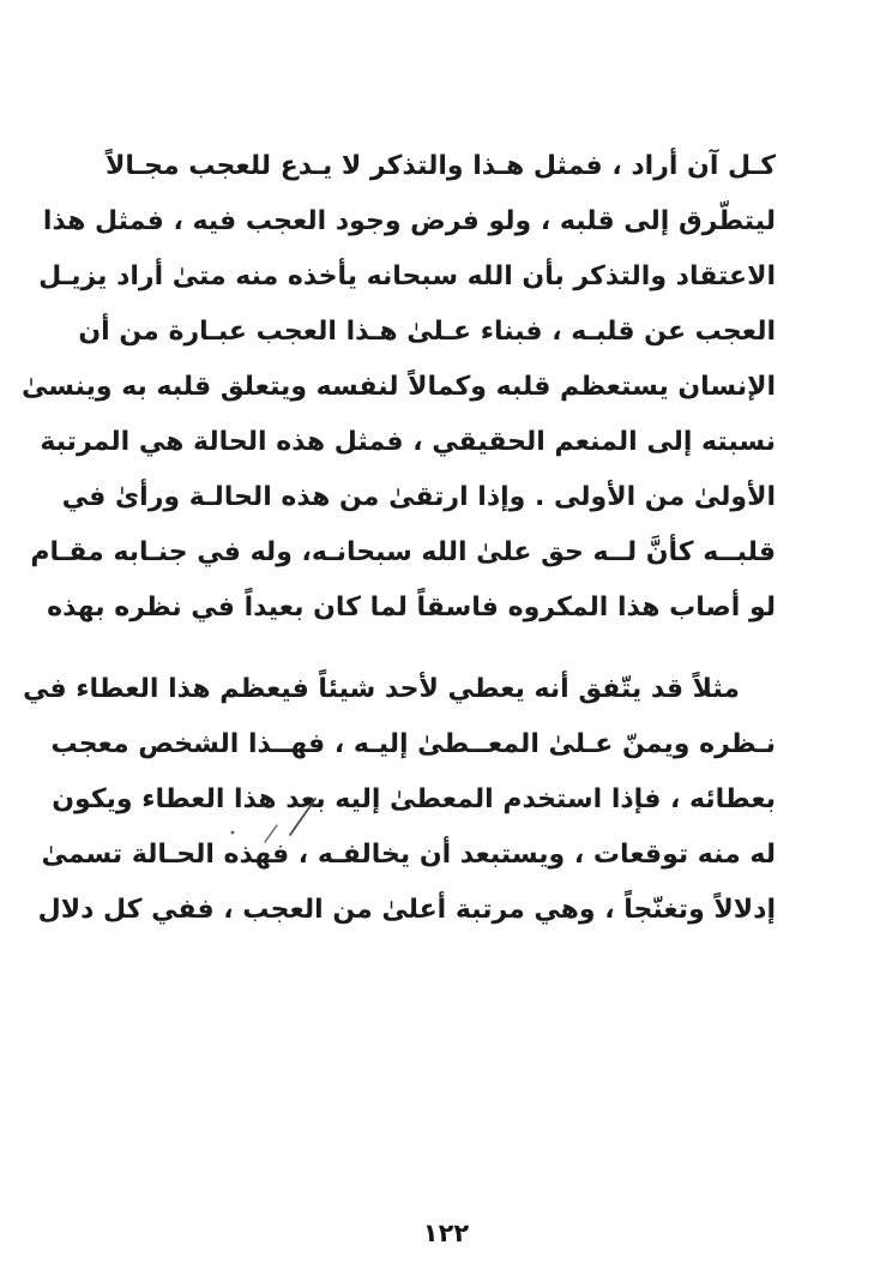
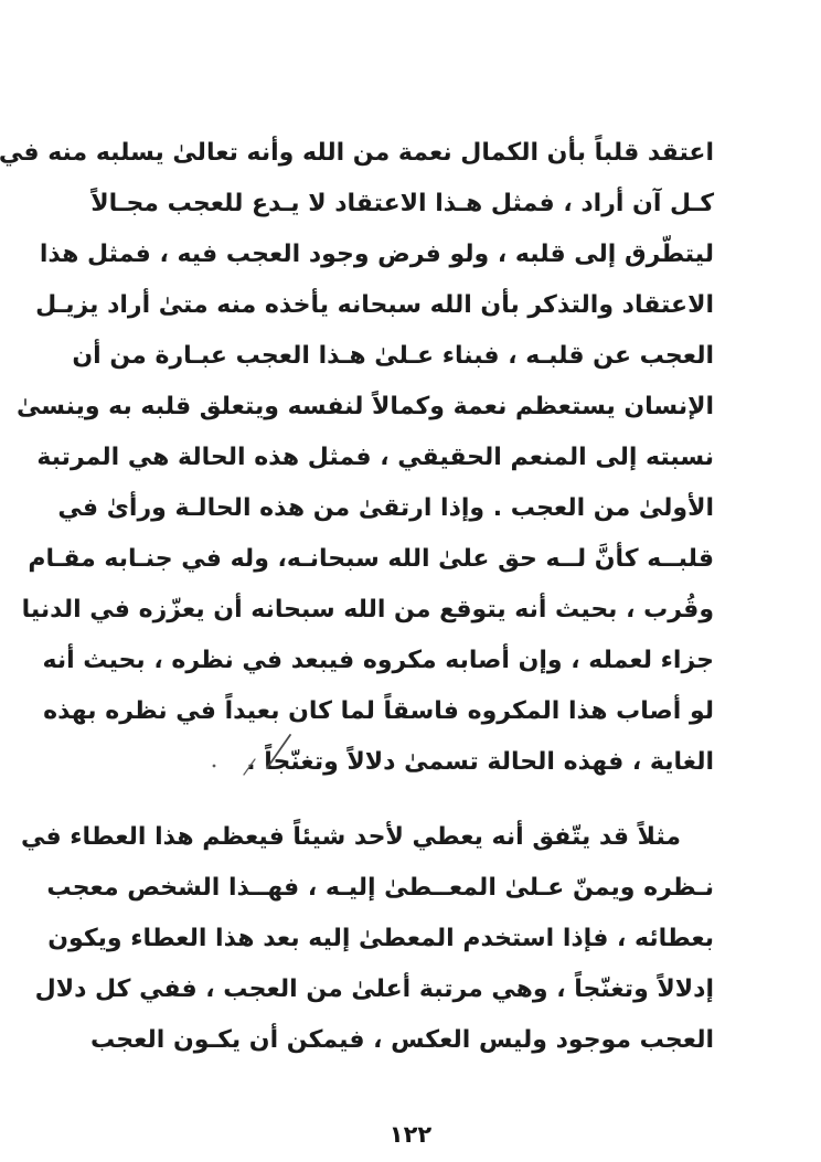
+ اعتقد قلباً بأن الكمال نعمة من الله وأنه تعالىٰ يسلبه منه في
- كـل آن أراد ، فمثل هـذا والتذكر لا يـدع للعجب مجـالاً
+ كـل آن أراد ، فمثل هـذا الاعتقاد لا يـدع للعجب مجـالاً
  ليتطّرق إلى قلبه ، ولو فرض وجود العجب فيه ، فمثل هذا
  الاعتقاد والتذكر بأن الله سبحانه يأخذه منه متىٰ أراد يزيـل
  العجب عن قلبـه ، فبناء عـلىٰ هـذا العجب عبـارة من أن
- الإنسان يستعظم قلبه وكمالاً لنفسه ويتعلق قلبه به وينسىٰ
+ الإنسان يستعظم نعمة وكمالاً لنفسه ويتعلق قلبه به وينسىٰ
  نسبته إلى المنعم الحقيقي ، فمثل هذه الحالة هي المرتبة
- الأولىٰ من الأولى . وإذا ارتقىٰ من هذه الحالـة ورأىٰ في
+ الأولىٰ من العجب . وإذا ارتقىٰ من هذه الحالـة ورأىٰ في
  قلبــه كأنَّ لــه حق علىٰ الله سبحانـه، وله في جنـابه مقـام
+ وقُرب ، بحيث أنه يتوقع من الله سبحانه أن يعزّزه في الدنيا
+ جزاء لعمله ، وإن أصابه مكروه فيبعد في نظره ، بحيث أنه
  لو أصاب هذا المكروه فاسقاً لما كان بعيداً في نظره بهذه
+ الغاية ، فهذه الحالة تسمىٰ دلالاً وتغنّجاً .
  مثلاً قد يتّفق أنه يعطي لأحد شيئاً فيعظم هذا العطاء في
  نـظره ويمنّ عـلىٰ المعــطىٰ إليـه ، فهــذا الشخص معجب
  بعطائه ، فإذا استخدم المعطىٰ إليه بعد هذا العطاء ويكون
- له منه توقعات ، ويستبعد أن يخالفـه ، فهذه الحـالة تسمىٰ
  إدلالاً وتغنّجاً ، وهي مرتبة أعلىٰ من العجب ، ففي كل دلال
+ العجب موجود وليس العكس ، فيمكن أن يكـون العجب
  ١٢٢
